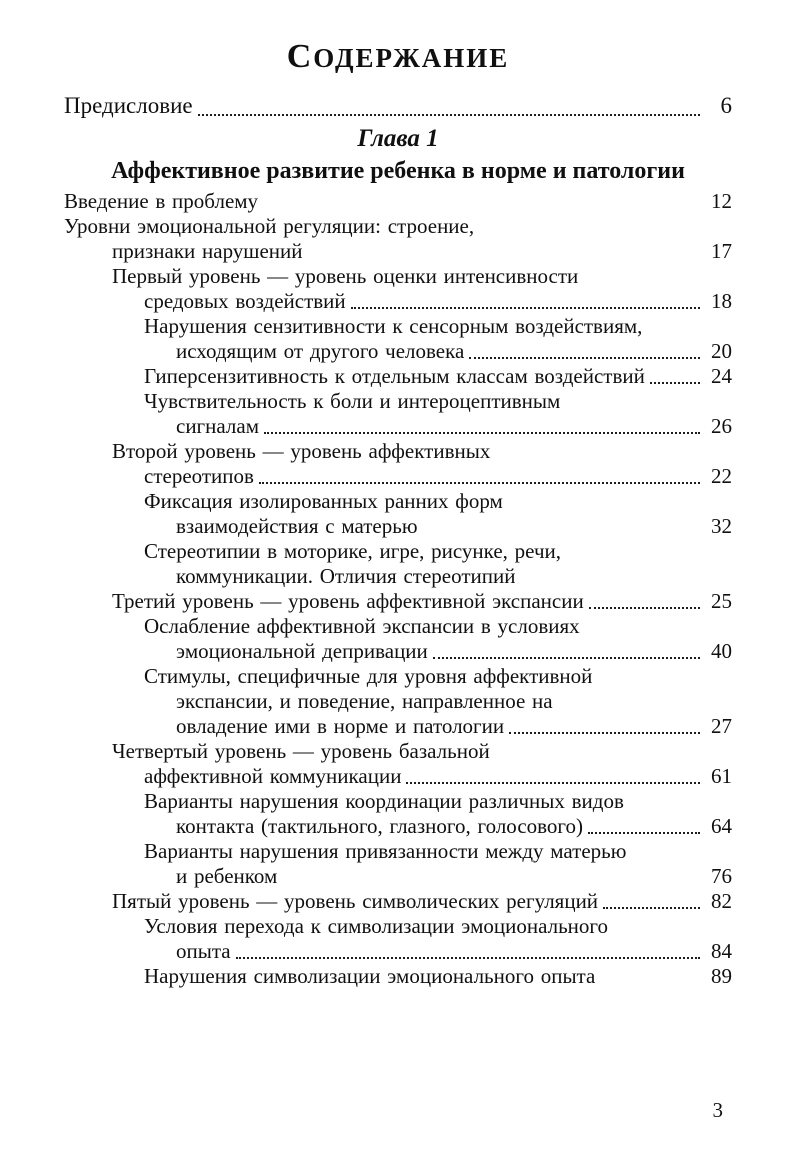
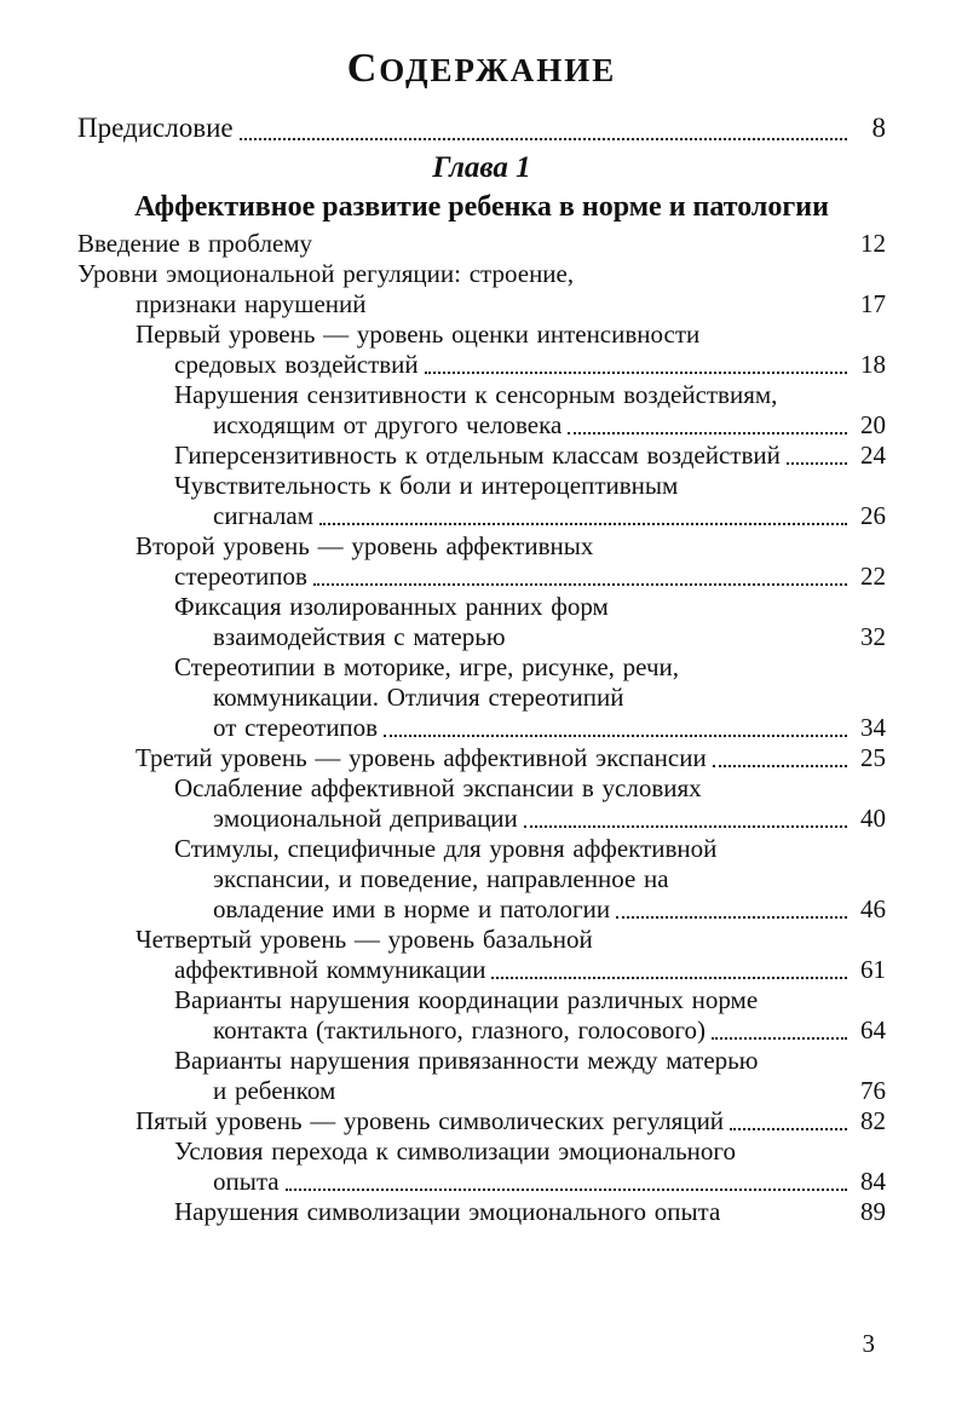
  СОДЕРЖАНИЕ
  Предисловие
- 6
+ 8
  Глава 1
  Аффективное развитие ребенка в норме и патологии
  Введение в проблему
  12
  Уровни эмоциональной регуляции: строение,
  признаки нарушений
  17
  Первый уровень — уровень оценки интенсивности
  средовых воздействий
  18
  Нарушения сензитивности к сенсорным воздействиям,
  исходящим от другого человека
  20
  Гиперсензитивность к отдельным классам воздействий
  24
  Чувствительность к боли и интероцептивным
  сигналам
  26
  Второй уровень — уровень аффективных
  стереотипов
  22
  Фиксация изолированных ранних форм
  взаимодействия с матерью
  32
  Стереотипии в моторике, игре, рисунке, речи,
  коммуникации. Отличия стереотипий
+ от стереотипов
+ 34
  Третий уровень — уровень аффективной экспансии
  25
  Ослабление аффективной экспансии в условиях
  эмоциональной депривации
  40
  Стимулы, специфичные для уровня аффективной
  экспансии, и поведение, направленное на
  овладение ими в норме и патологии
- 27
+ 46
  Четвертый уровень — уровень базальной
  аффективной коммуникации
  61
- Варианты нарушения координации различных видов
+ Варианты нарушения координации различных норме
  контакта (тактильного, глазного, голосового)
  64
  Варианты нарушения привязанности между матерью
  и ребенком
  76
  Пятый уровень — уровень символических регуляций
  82
  Условия перехода к символизации эмоционального
  опыта
  84
  Нарушения символизации эмоционального опыта
  89
  3
